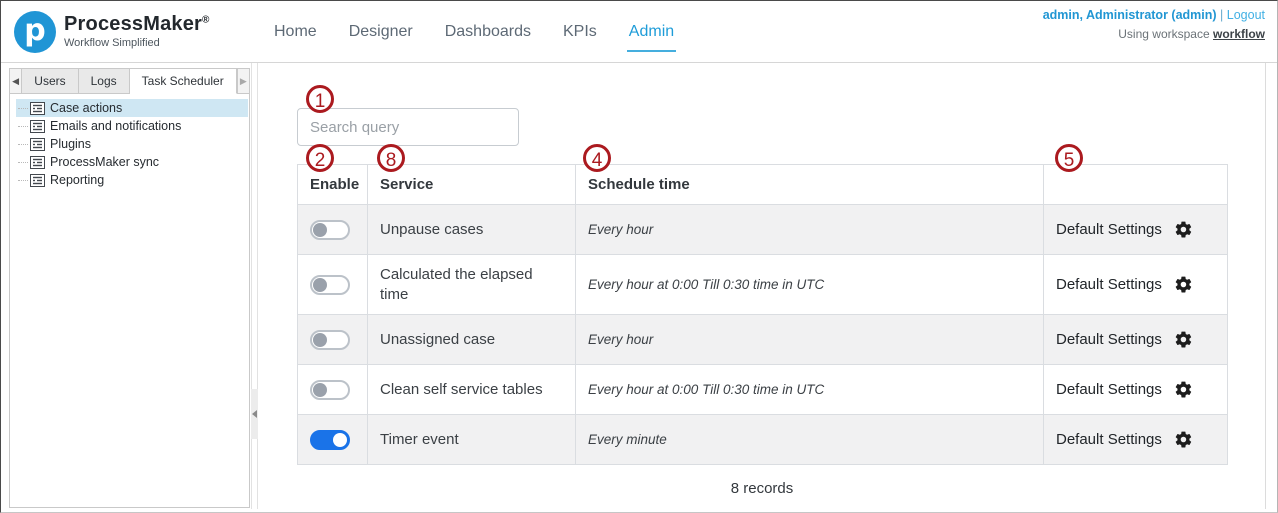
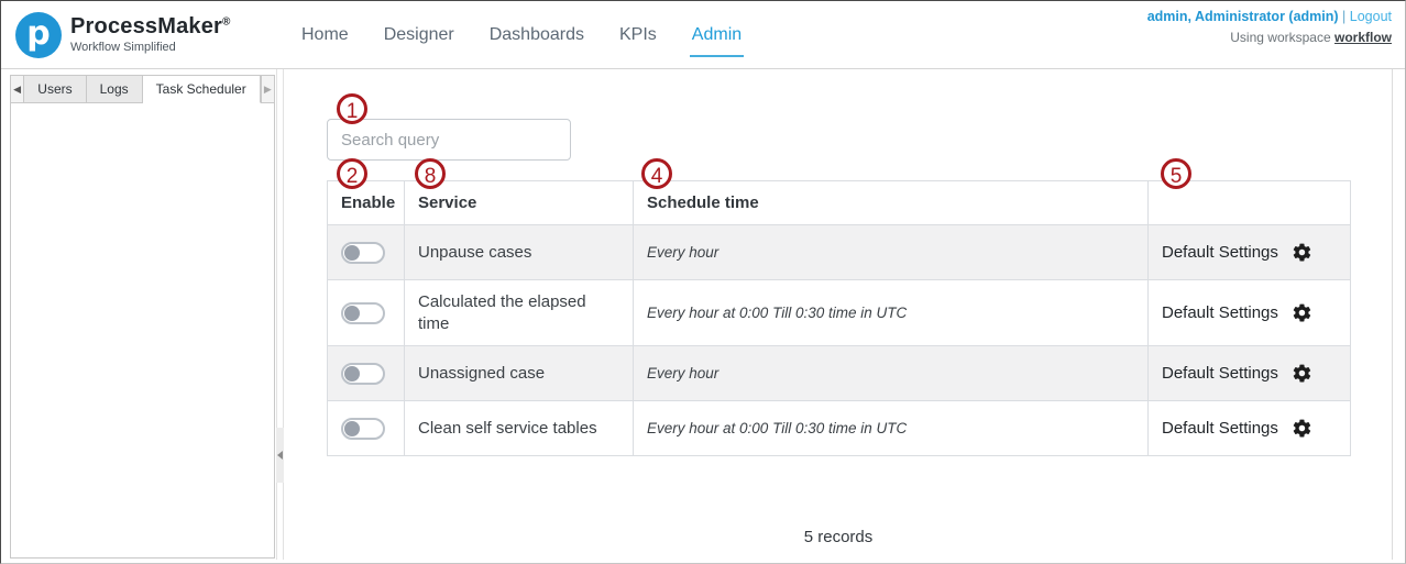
  p
  ProcessMaker®
  Workflow Simplified
  Home
  Designer
  Dashboards
  KPIs
  Admin
  admin, Administrator (admin) | Logout
  Using workspace workflow
  ◀
  Users
  Logs
  Task Scheduler
  ▶
- Case actions
- Emails and notifications
- Plugins
- ProcessMaker sync
- Reporting
  Search query
  Enable	Service	Schedule time
  	Unpause cases	Every hour	Default Settings
  	Calculated the elapsed time	Every hour at 0:00 Till 0:30 time in UTC	Default Settings
  	Unassigned case	Every hour	Default Settings
  	Clean self service tables	Every hour at 0:00 Till 0:30 time in UTC	Default Settings
- 	Timer event	Every minute	Default Settings
- 8 records
+ 5 records
  1
  2
  8
  4
  5
